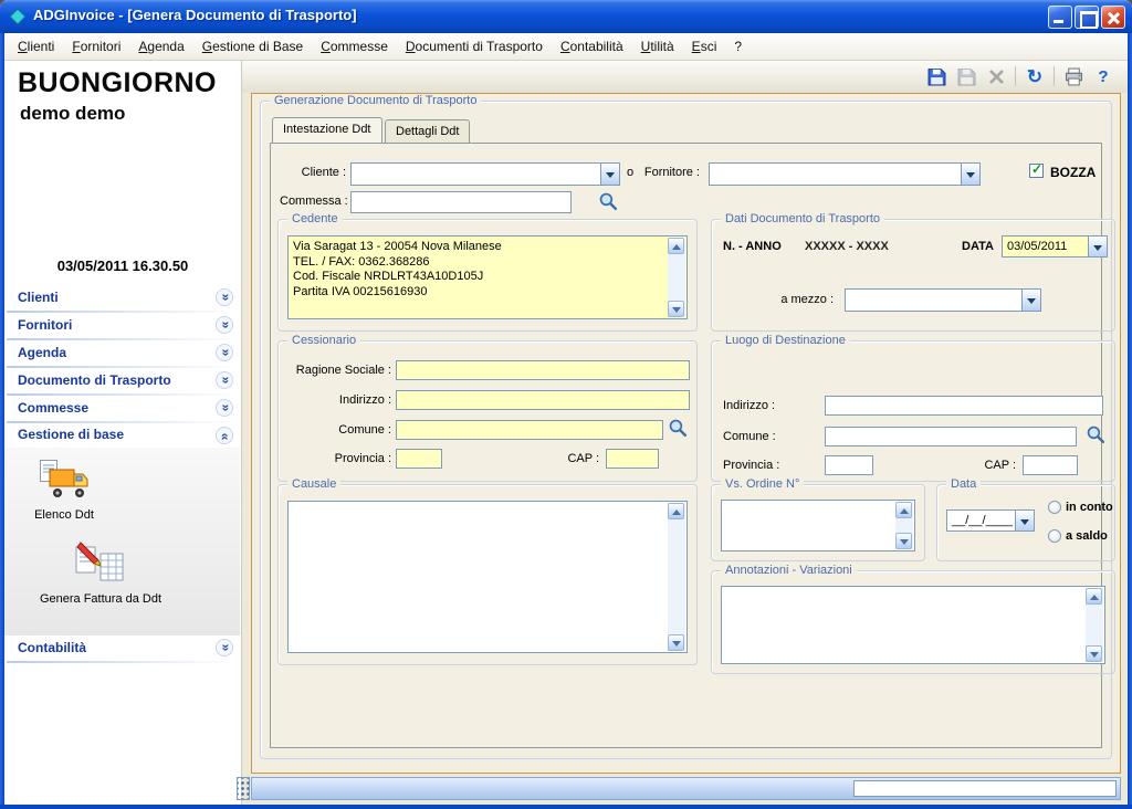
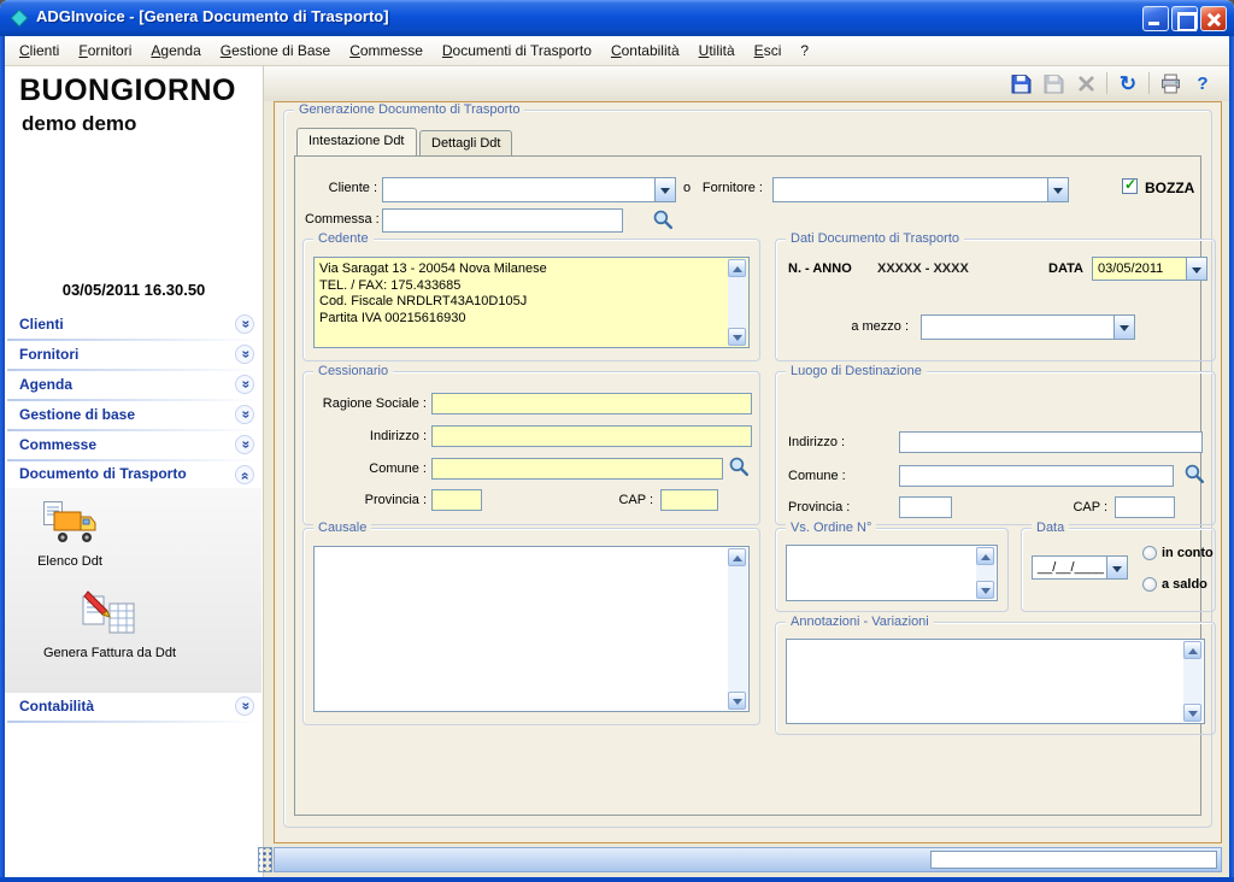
  ADGInvoice - [Genera Documento di Trasporto]
  Clienti
  Fornitori
  Agenda
  Gestione di Base
  Commesse
  Documenti di Trasporto
  Contabilità
  Utilità
  Esci
  ?
  ↻
  ?
  BUONGIORNO
  demo demo
  03/05/2011 16.30.50
  Clienti
  Fornitori
  Agenda
- Documento di Trasporto
+ Gestione di base
  Commesse
- Gestione di base
+ Documento di Trasporto
  Elenco Ddt
  Genera Fattura da Ddt
  Contabilità
  Generazione Documento di Trasporto
  Intestazione Ddt
  Dettagli Ddt
  Cliente :
  o
  Fornitore :
  BOZZA
  Commessa :
  Cedente
  Via Saragat 13 - 20054 Nova Milanese
- TEL. / FAX: 0362.368286
+ TEL. / FAX: 175.433685
  Cod. Fiscale NRDLRT43A10D105J
  Partita IVA 00215616930
  Dati Documento di Trasporto
  N. - ANNO
  XXXXX - XXXX
  DATA
  03/05/2011
  a mezzo :
  Cessionario
  Ragione Sociale :
  Indirizzo :
  Comune :
  Provincia :
  CAP :
  Luogo di Destinazione
  Indirizzo :
  Comune :
  Provincia :
  CAP :
  Causale
  Vs. Ordine N°
  Data
  __/__/____
  in conto
  a saldo
  Annotazioni - Variazioni
